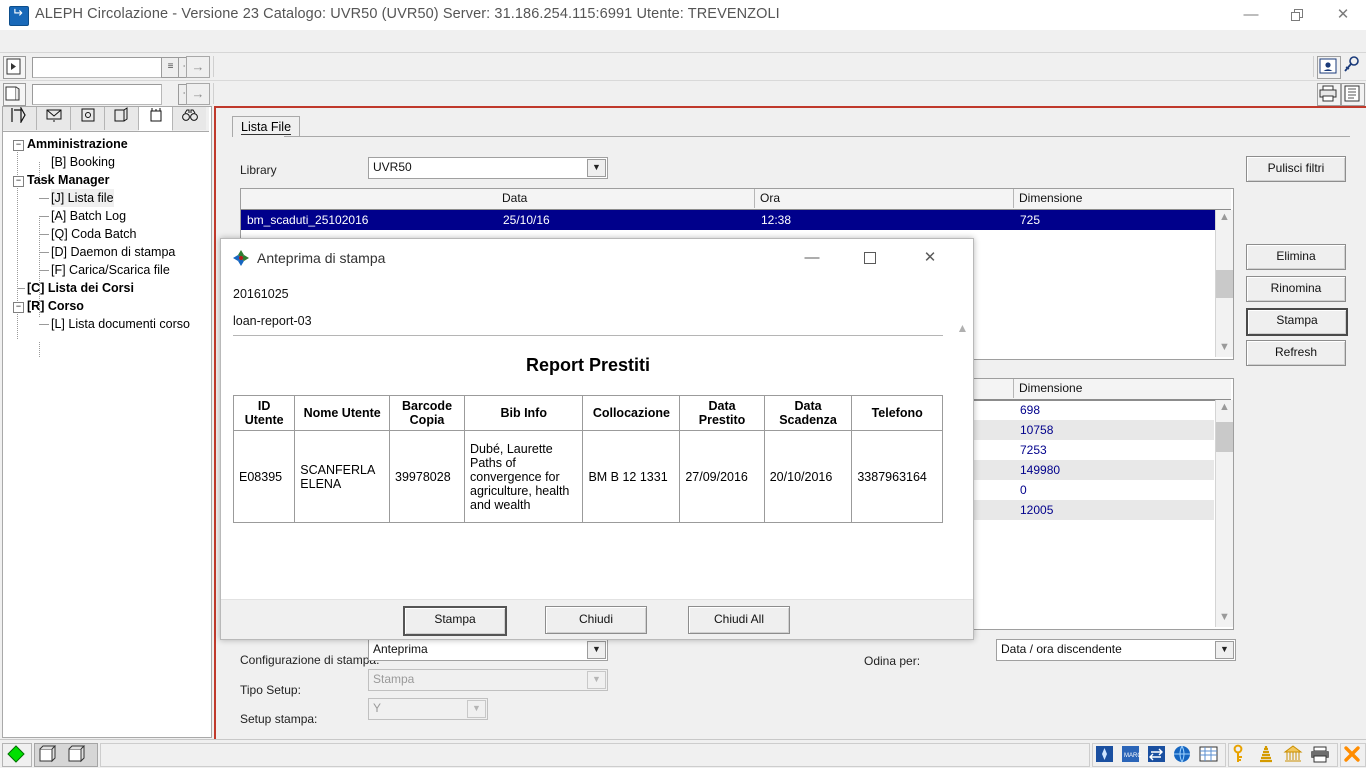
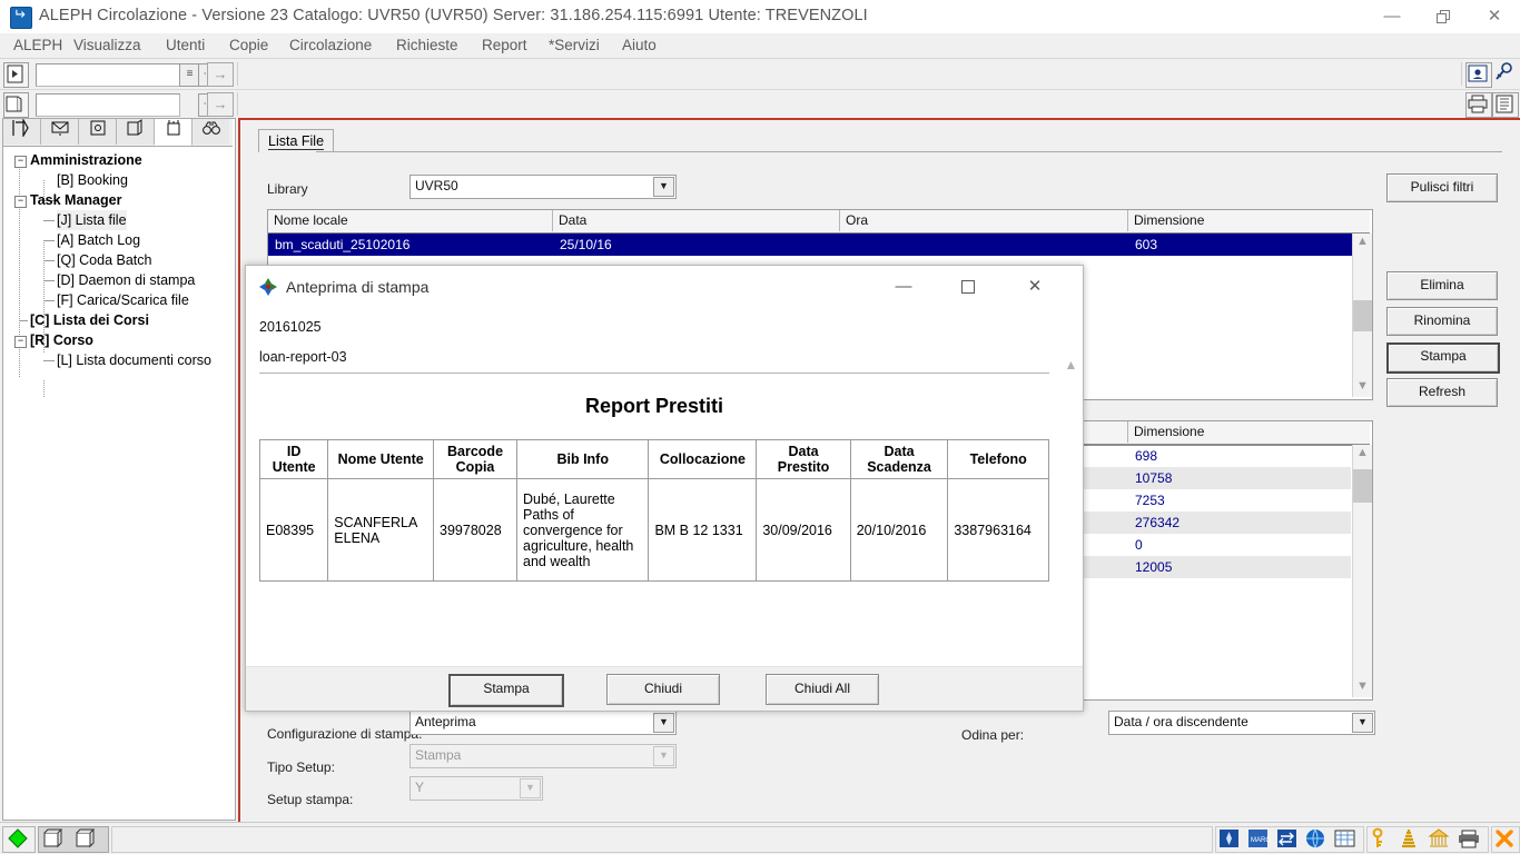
  ALEPH Circolazione - Versione 23 Catalogo: UVR50 (UVR50) Server: 31.186.254.115:6991 Utente: TREVENZOLI
  —
  ✕
+ ALEPH
+ Visualizza
+ Utenti
+ Copie
+ Circolazione
+ Richieste
+ Report
+ *Servizi
+ Aiuto
  ≡
  →
  →
  −
  Amministrazione
  [B] Booking
  −
  Task Manager
  [J] Lista file
  [A] Batch Log
  [Q] Coda Batch
  [D] Daemon di stampa
  [F] Carica/Scarica file
  [C] Lista dei Corsi
  −
  [R] Corso
  [L] Lista documenti corso
  Lista File
  Library
  UVR50
  ▼
+ Nome locale
  Data
  Ora
  Dimensione
  bm_scaduti_25102016
  25/10/16
- 12:38
- 725
+ 603
  ▲
  ▼
  Dimensione
  698
  10758
  7253
- 149980
+ 276342
  0
  12005
  ▲
  ▼
  Configurazione di stamp
  Anteprima
  ▼
  Tipo Setup:
  Stampa
  ▼
  Setup stampa:
  Y
  ▼
  Odina per:
  Data / ora discendente
  ▼
  Pulisci filtri
  Elimina
  Rinomina
  Stampa
  Refresh
  Anteprima di stampa
  —
  ✕
  20161025
  loan-report-03
  Report Prestiti
  ID Utente	Nome Utente	Barcode Copia	Bib Info	Collocazione	Data Prestito	Data Scadenza	Telefono
- E08395	SCANFERLA ELENA	39978028	Dubé, Laurette Paths of convergence for agriculture, health and wealth	BM B 12 1331	27/09/2016	20/10/2016	3387963164
+ E08395	SCANFERLA ELENA	39978028	Dubé, Laurette Paths of convergence for agriculture, health and wealth	BM B 12 1331	30/09/2016	20/10/2016	3387963164
  ▲
  Stampa
  Chiudi
  Chiudi All
